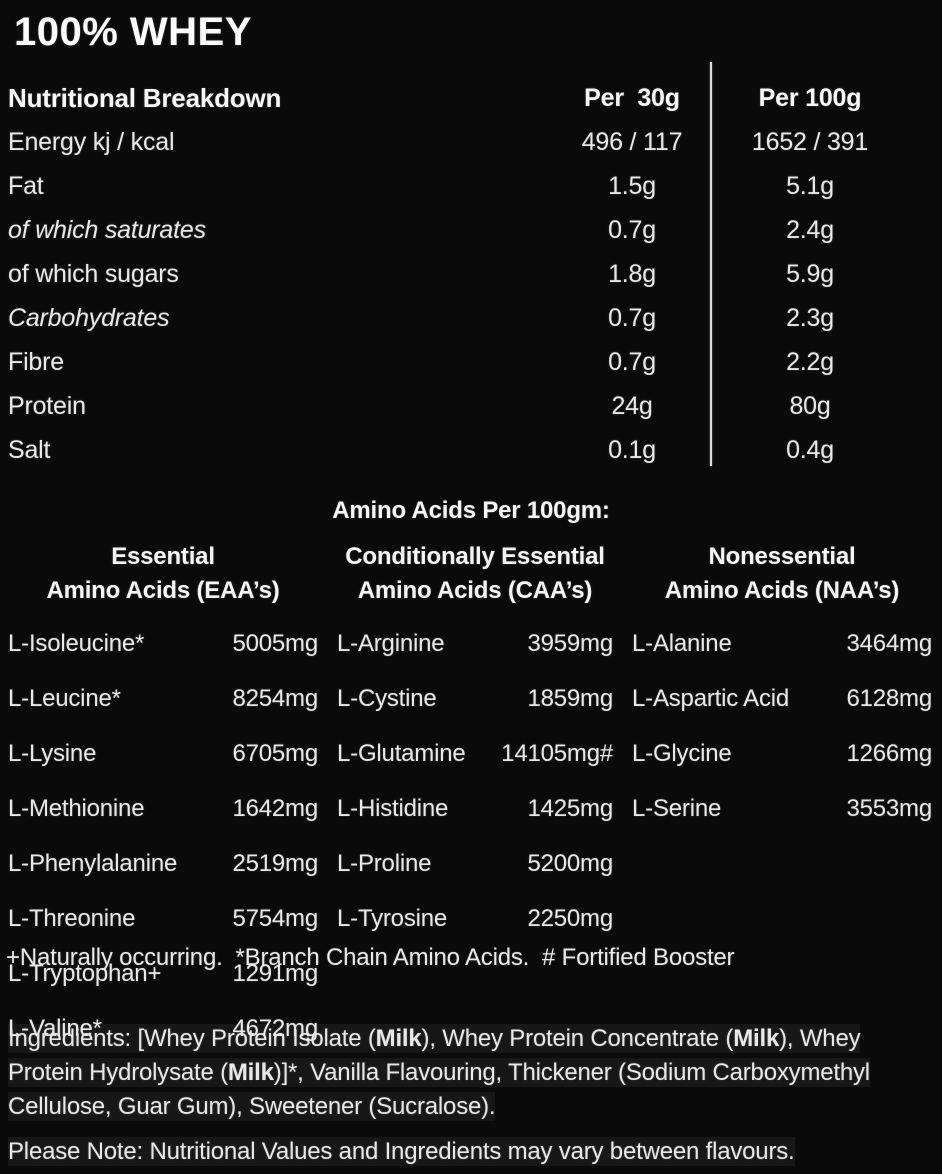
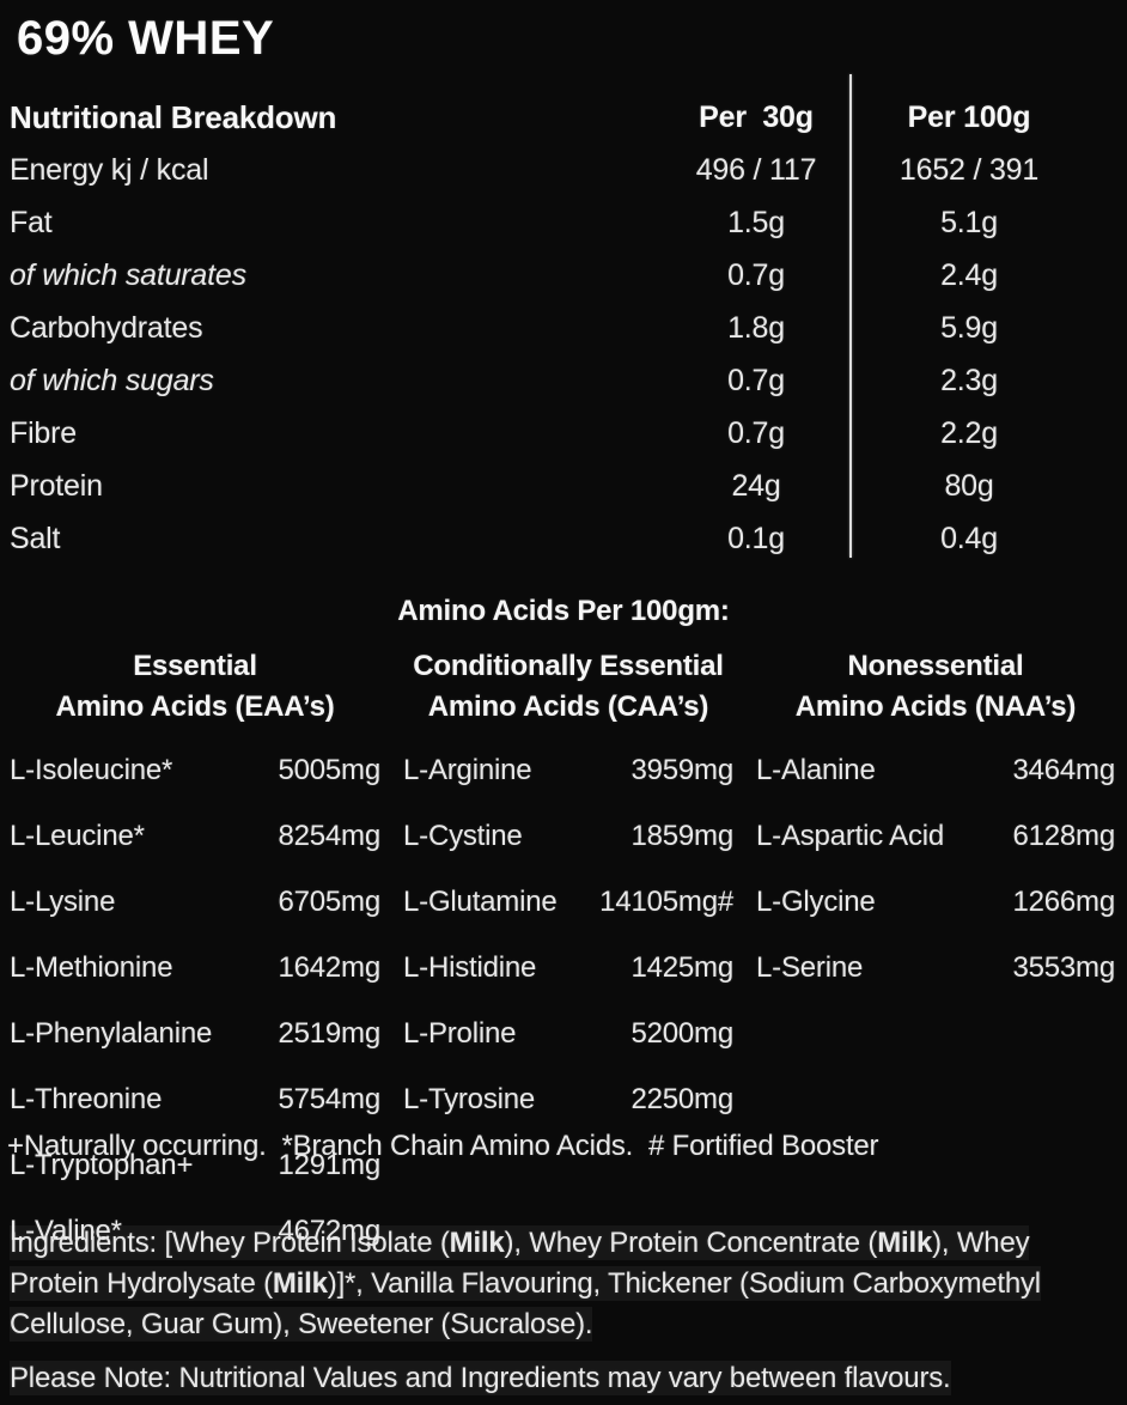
- 100% WHEY
+ 69% WHEY
  Nutritional Breakdown
  Per 30g
  Per 100g
  Energy kj / kcal
  496 / 117
  1652 / 391
  Fat
  1.5g
  5.1g
  of which saturates
  0.7g
  2.4g
- of which sugars
+ Carbohydrates
  1.8g
  5.9g
- Carbohydrates
+ of which sugars
  0.7g
  2.3g
  Fibre
  0.7g
  2.2g
  Protein
  24g
  80g
  Salt
  0.1g
  0.4g
  Amino Acids Per 100gm:
  Essential
  Amino Acids (EAA’s)
  L-Isoleucine*
  5005mg
  L-Leucine*
  8254mg
  L-Lysine
  6705mg
  L-Methionine
  1642mg
  L-Phenylalanine
  2519mg
  L-Threonine
  5754mg
  L-Tryptophan+
  1291mg
  L-Valine*
  4672mg
  Conditionally Essential
  Amino Acids (CAA’s)
  L-Arginine
  3959mg
  L-Cystine
  1859mg
  L-Glutamine
  14105mg#
  L-Histidine
  1425mg
  L-Proline
  5200mg
  L-Tyrosine
  2250mg
  Nonessential
  Amino Acids (NAA’s)
  L-Alanine
  3464mg
  L-Aspartic Acid
  6128mg
  L-Glycine
  1266mg
  L-Serine
  3553mg
  +Naturally occurring. *Branch Chain Amino Acids. # Fortified Booster
  Ingredients: [Whey Protein Isolate (Milk), Whey Protein Concentrate (Milk), Whey Protein Hydrolysate (Milk)]*, Vanilla Flavouring, Thickener (Sodium Carboxymethyl Cellulose, Guar Gum), Sweetener (Sucralose).
  Please Note: Nutritional Values and Ingredients may vary between flavours.
